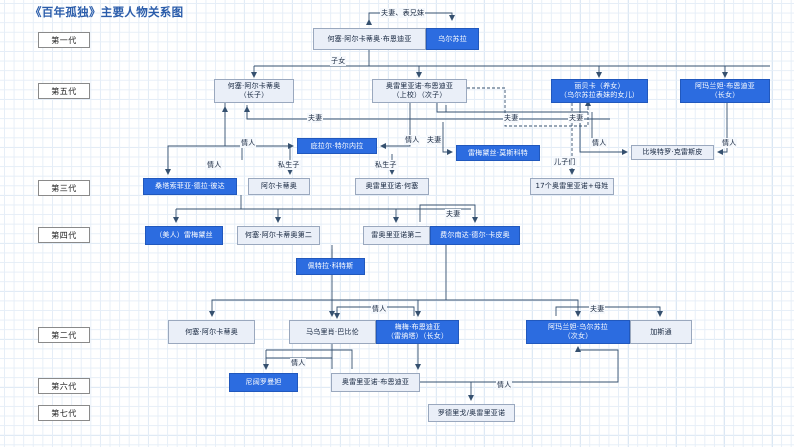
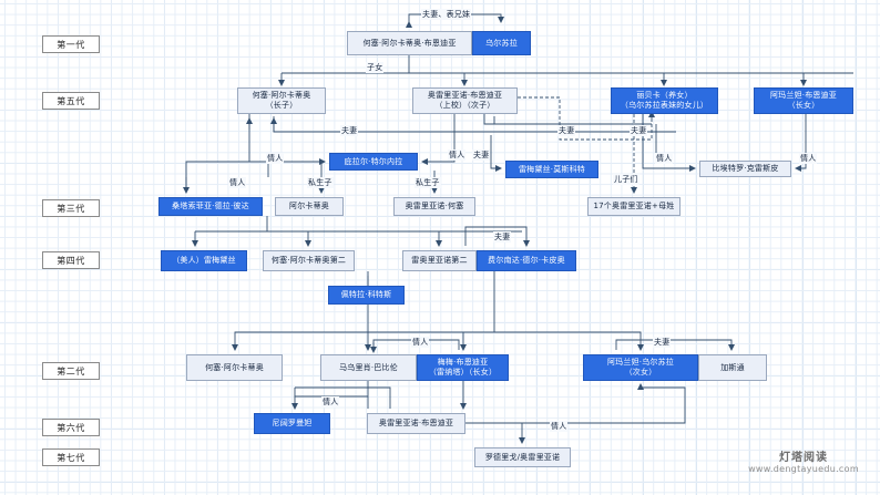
- 《百年孤独》主要人物关系图
  第一代
  第五代
  第三代
  第四代
  第二代
  第六代
  第七代
  何塞·阿尔卡蒂奥·布恩迪亚
  乌尔苏拉
  何塞·阿尔卡蒂奥
  （长子）
  奥雷里亚诺·布恩迪亚
  （上校）（次子）
  丽贝卡（养女）
  （乌尔苏拉表妹的女儿）
  阿玛兰妲·布恩迪亚
  （长女）
  庇拉尔·特尔内拉
  雷梅黛丝·莫斯科特
  比埃特罗·克雷斯皮
  桑塔索菲亚·德拉·彼达
  阿尔卡蒂奥
  奥雷里亚诺·何塞
  17个奥雷里亚诺+母姓
  （美人）雷梅黛丝
  何塞·阿尔卡蒂奥第二
  雷奥里亚诺第二
  费尔南达·德尔·卡皮奥
  佩特拉·科特斯
  何塞·阿尔卡蒂奥
  马乌里肖·巴比伦
  梅梅·布恩迪亚
  （雷纳塔）（长女）
  阿玛兰妲·乌尔苏拉
  （次女）
  加斯通
  尼阔罗曼妲
  奥雷里亚诺·布恩迪亚
  罗德里戈/奥雷里亚诺
  夫妻、表兄妹
  子女
  夫妻
  夫妻
  夫妻
  情人
  情人
  夫妻
  私生子
  私生子
  情人
  儿子们
  情人
  情人
  夫妻
  情人
  夫妻
  情人
  情人
+ 灯塔阅读
+ www.dengtayuedu.com
